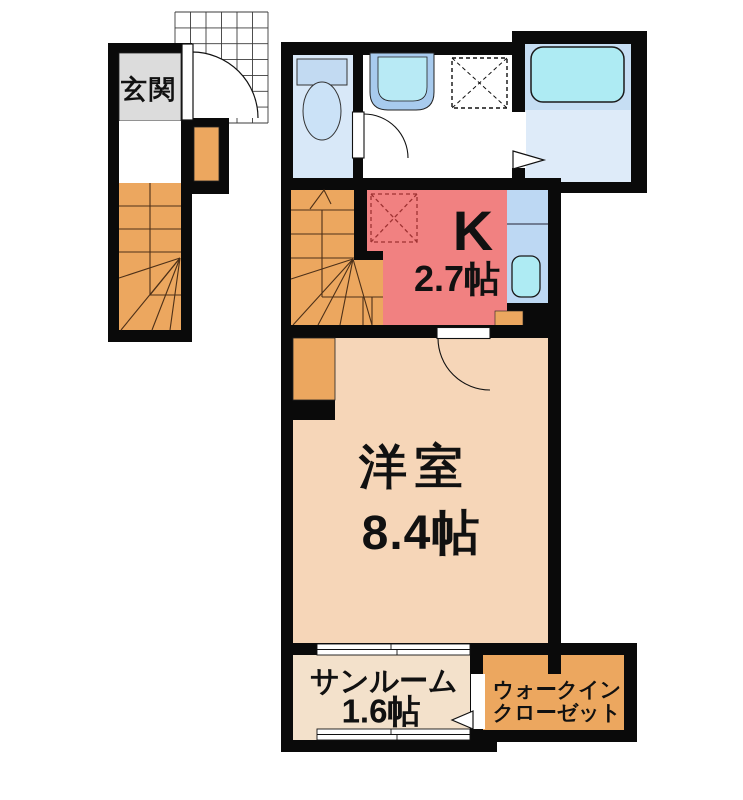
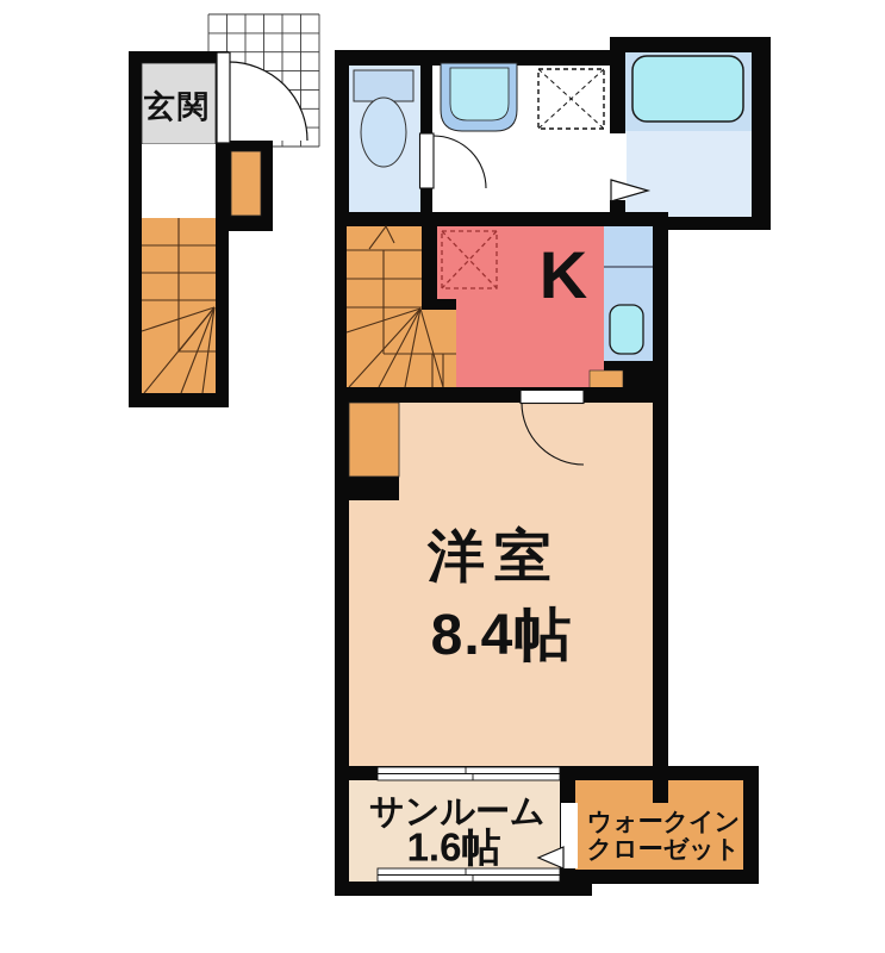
  玄関
  K
- 2.7帖
  洋室
  8.4帖
  サンルーム
  1.6帖
  ウォークイン
  クローゼット
